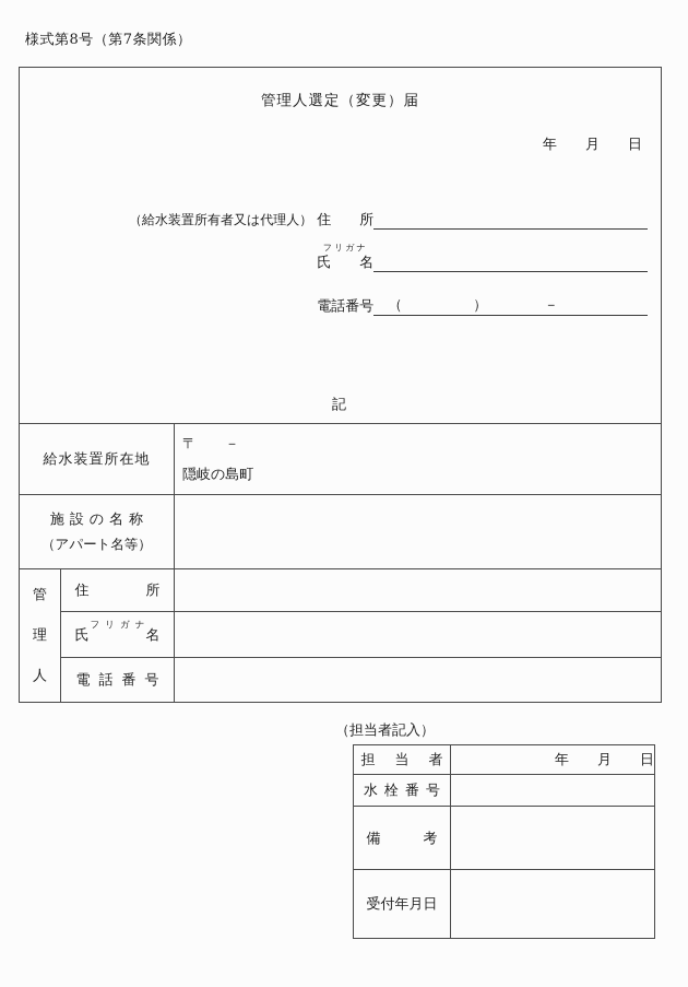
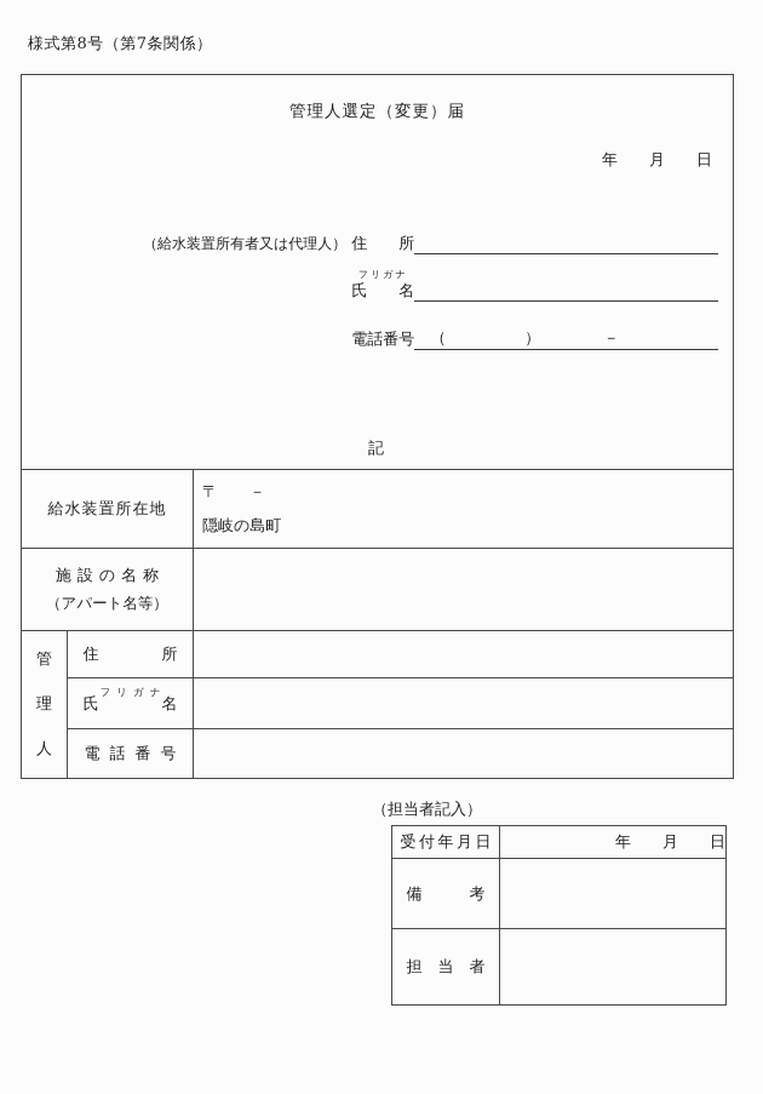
  様式第8号（第7条関係）
  管理人選定（変更）届
  年 月 日
  （給水装置所有者又は代理人）
  住 所
  フリガナ
  氏 名
  電話番号
  （ ） －
  記
  給水装置所在地	〒 － 隠岐の島町
  施設の名称 （アパート名等）
  管理人	住 所
  フリガナ 氏 名
  電話番号
  （担当者記入）
- 担 当 者	年 月 日
+ 受付年月日	年 月 日
- 水栓番号
  備 考
- 受付年月日
+ 担 当 者
